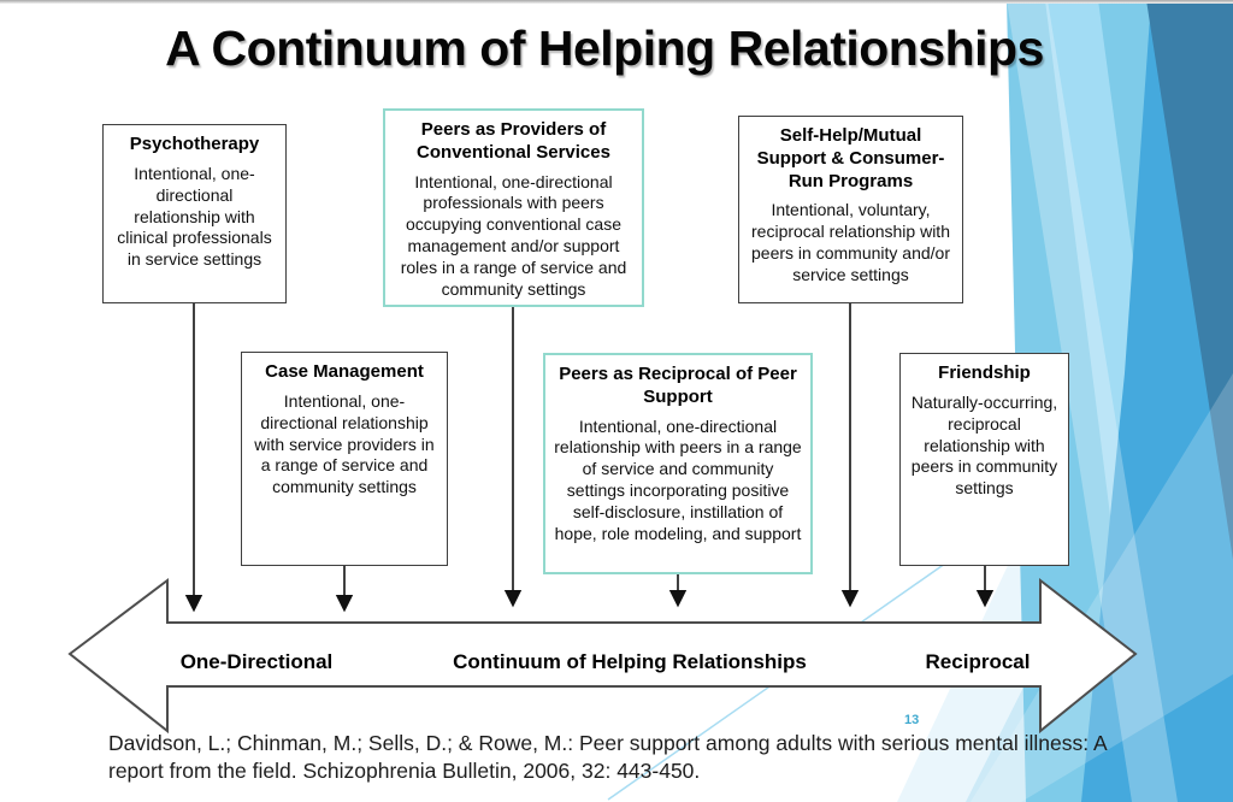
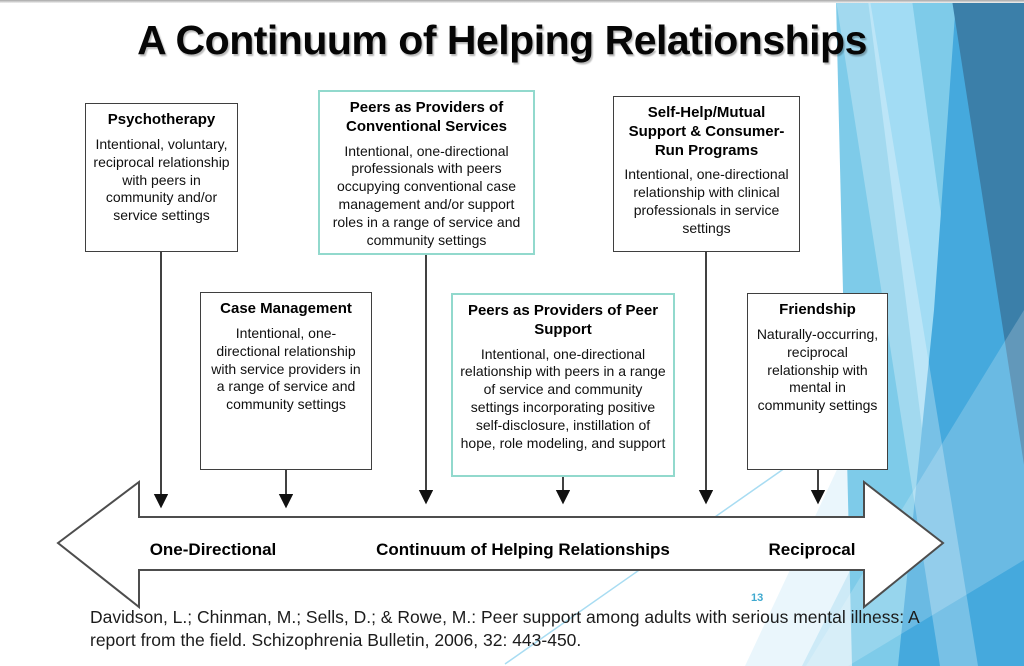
  A Continuum of Helping Relationships
  Psychotherapy
- Intentional, one-directional relationship with clinical professionals in service settings
+ Intentional, voluntary, reciprocal relationship with peers in community and/or service settings
  Peers as Providers of Conventional Services
  Intentional, one-directional professionals with peers occupying conventional case management and/or support roles in a range of service and community settings
  Self-Help/Mutual Support & Consumer-Run Programs
- Intentional, voluntary, reciprocal relationship with peers in community and/or service settings
+ Intentional, one-directional relationship with clinical professionals in service settings
  Case Management
  Intentional, one-directional relationship with service providers in a range of service and community settings
- Peers as Reciprocal of Peer Support
+ Peers as Providers of Peer Support
  Intentional, one-directional relationship with peers in a range of service and community settings incorporating positive self-disclosure, instillation of hope, role modeling, and support
  Friendship
- Naturally-occurring, reciprocal relationship with peers in community settings
+ Naturally-occurring, reciprocal relationship with mental in community settings
  One-Directional
  Continuum of Helping Relationships
  Reciprocal
  13
  Davidson, L.; Chinman, M.; Sells, D.; & Rowe, M.: Peer support among adults with serious mental illness: A
  report from the field. Schizophrenia Bulletin, 2006, 32: 443-450.
